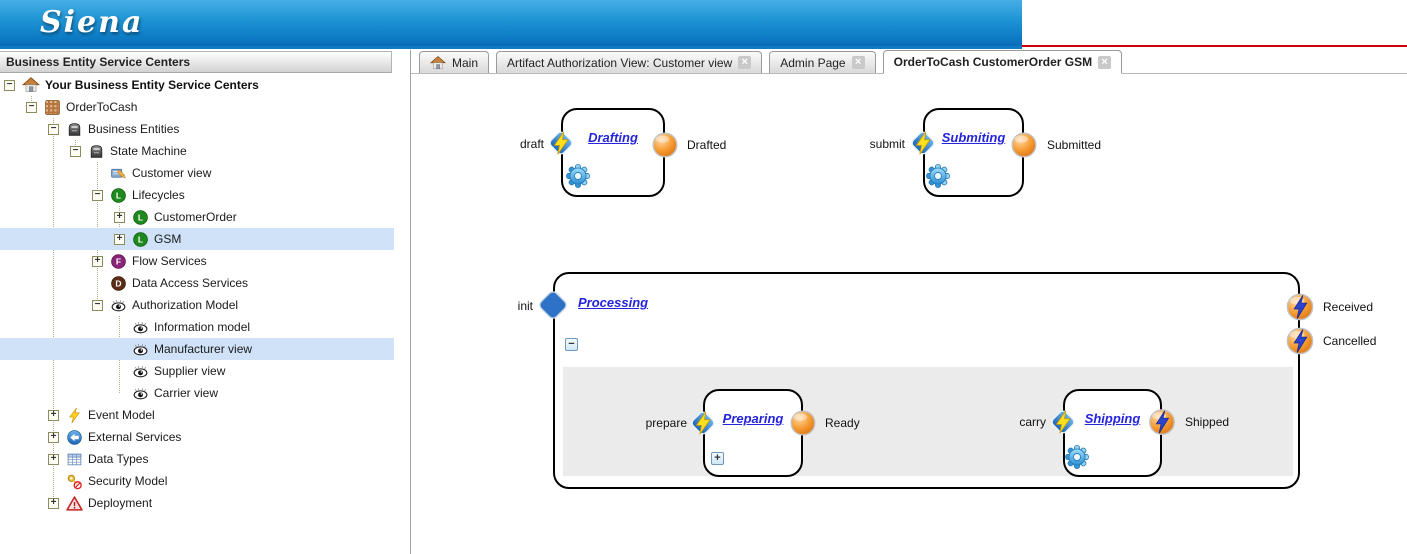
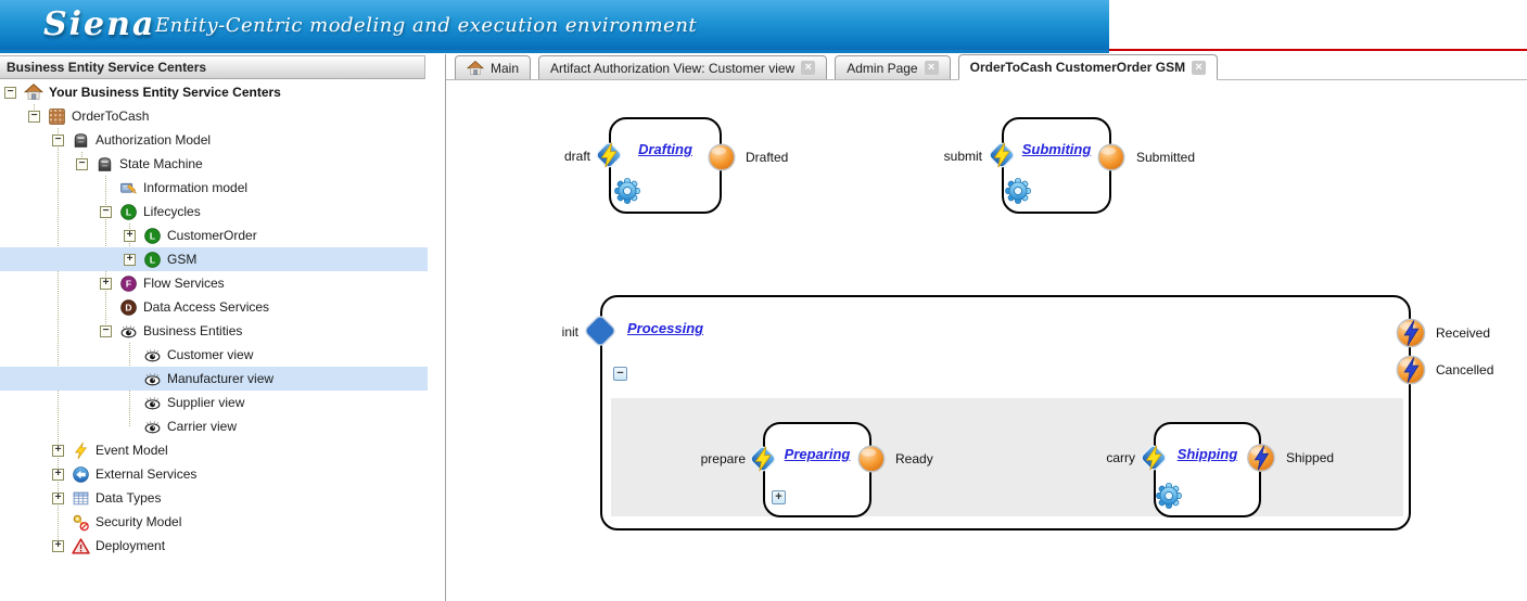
  Siena
+ Entity-Centric modeling and execution environment
  Business Entity Service Centers
  Your Business Entity Service Centers
  OrderToCash
- Business Entities
+ Authorization Model
  State Machine
- Customer view
+ Information model
  Lifecycles
  CustomerOrder
  GSM
  Flow Services
  Data Access Services
- Authorization Model
+ Business Entities
- Information model
+ Customer view
  Manufacturer view
  Supplier view
  Carrier view
  Event Model
  External Services
  Data Types
  Security Model
  Deployment
  Main
  Artifact Authorization View: Customer view
  Admin Page
  OrderToCash CustomerOrder GSM
  Drafting
  draft
  Drafted
  Submiting
  submit
  Submitted
  Processing
  init
  Received
  Cancelled
  Preparing
  prepare
  Ready
  Shipping
  carry
  Shipped
